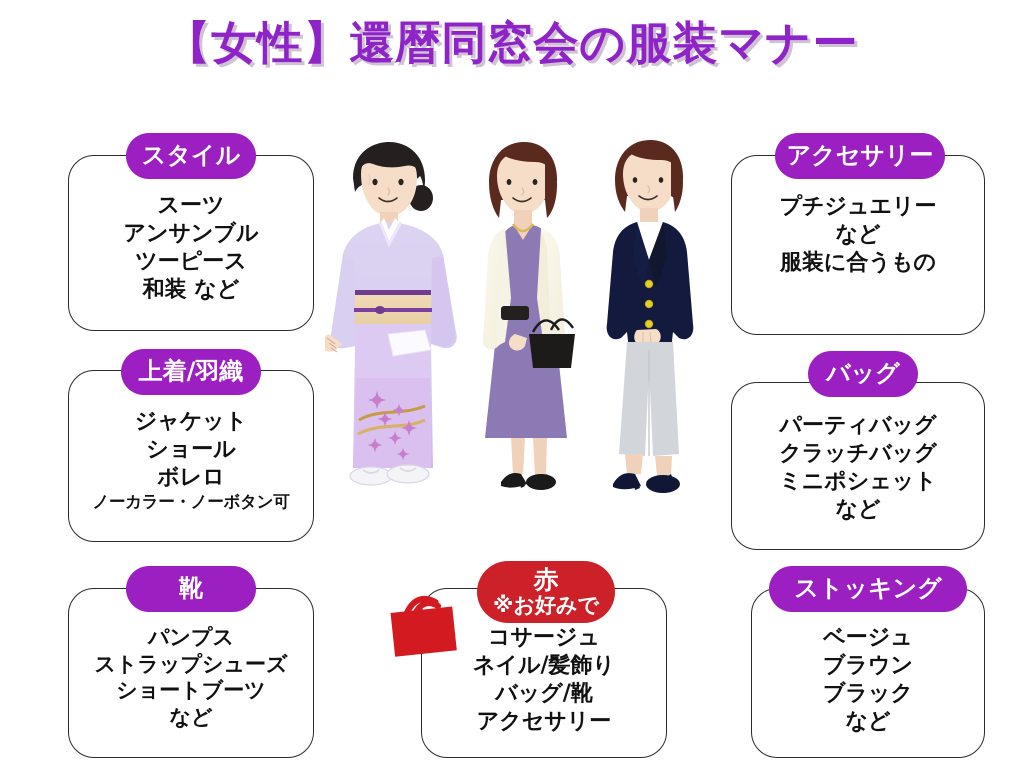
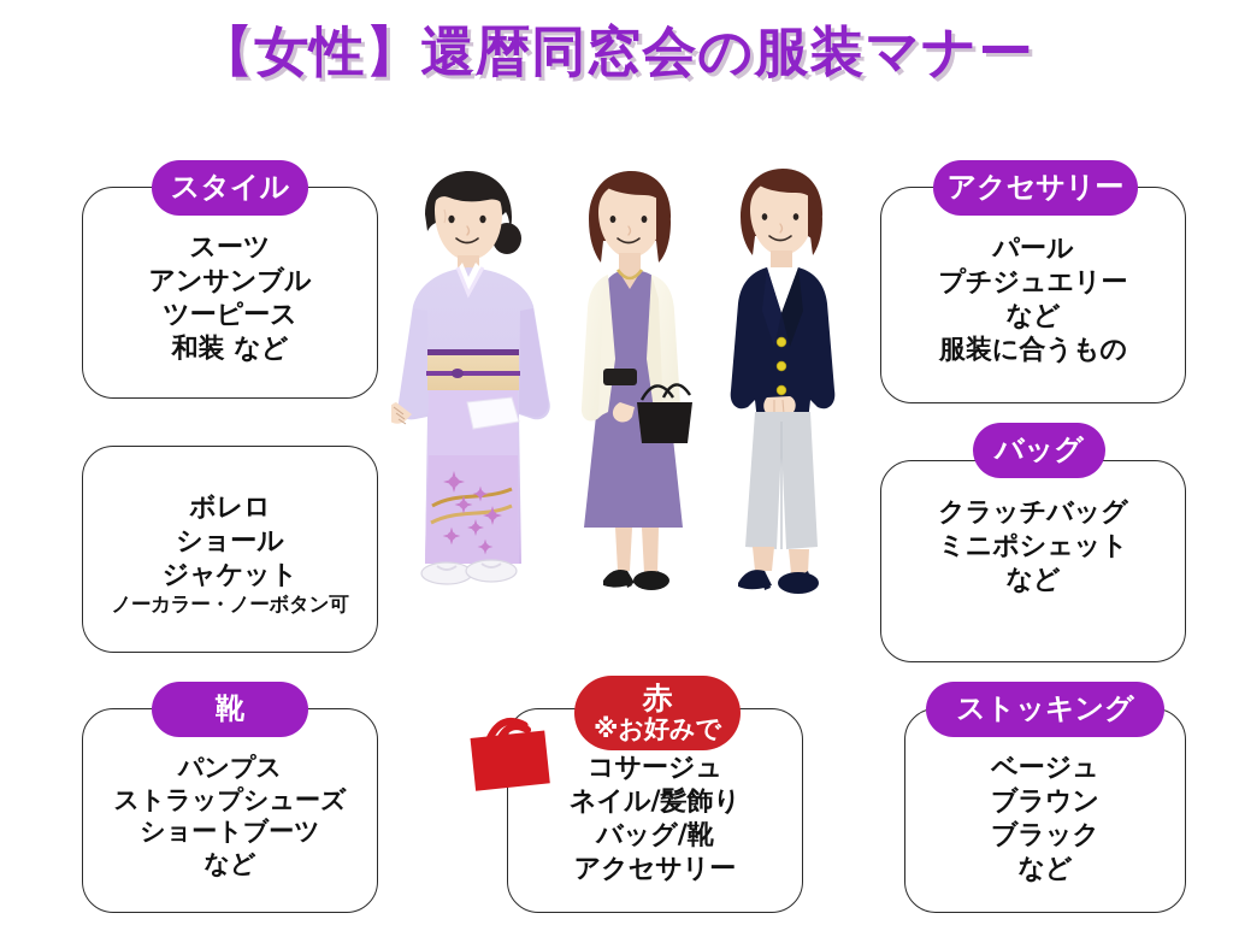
  【女性】還暦同窓会の服装マナー
  スタイル
  スーツ
  アンサンブル
  ツーピース
  和装 など
- 上着/羽織
- ジャケット
+ ボレロ
  ショール
- ボレロ
+ ジャケット
  ノーカラー・ノーボタン可
  靴
  パンプス
  ストラップシューズ
  ショートブーツ
  など
  アクセサリー
+ パール
  プチジュエリー
  など
  服装に合うもの
  バッグ
- パーティバッグ
  クラッチバッグ
  ミニポシェット
  など
  ストッキング
  ベージュ
  ブラウン
  ブラック
  など
  赤
  ※お好みで
  コサージュ
  ネイル/髪飾り
  バッグ/靴
  アクセサリー
